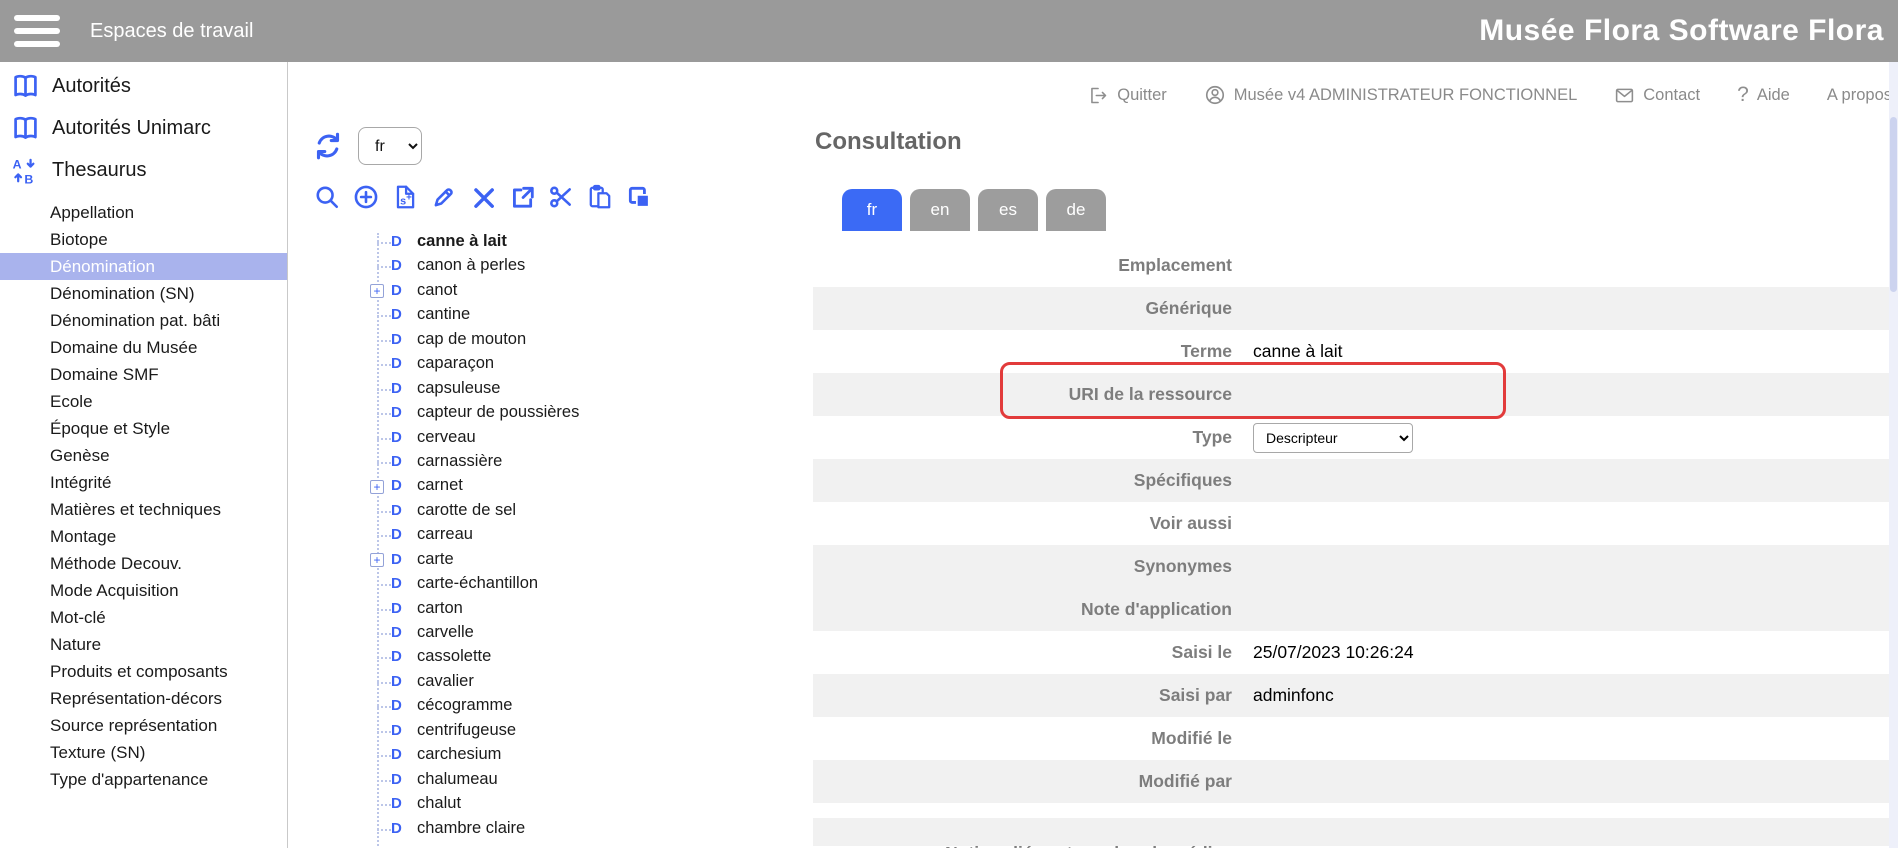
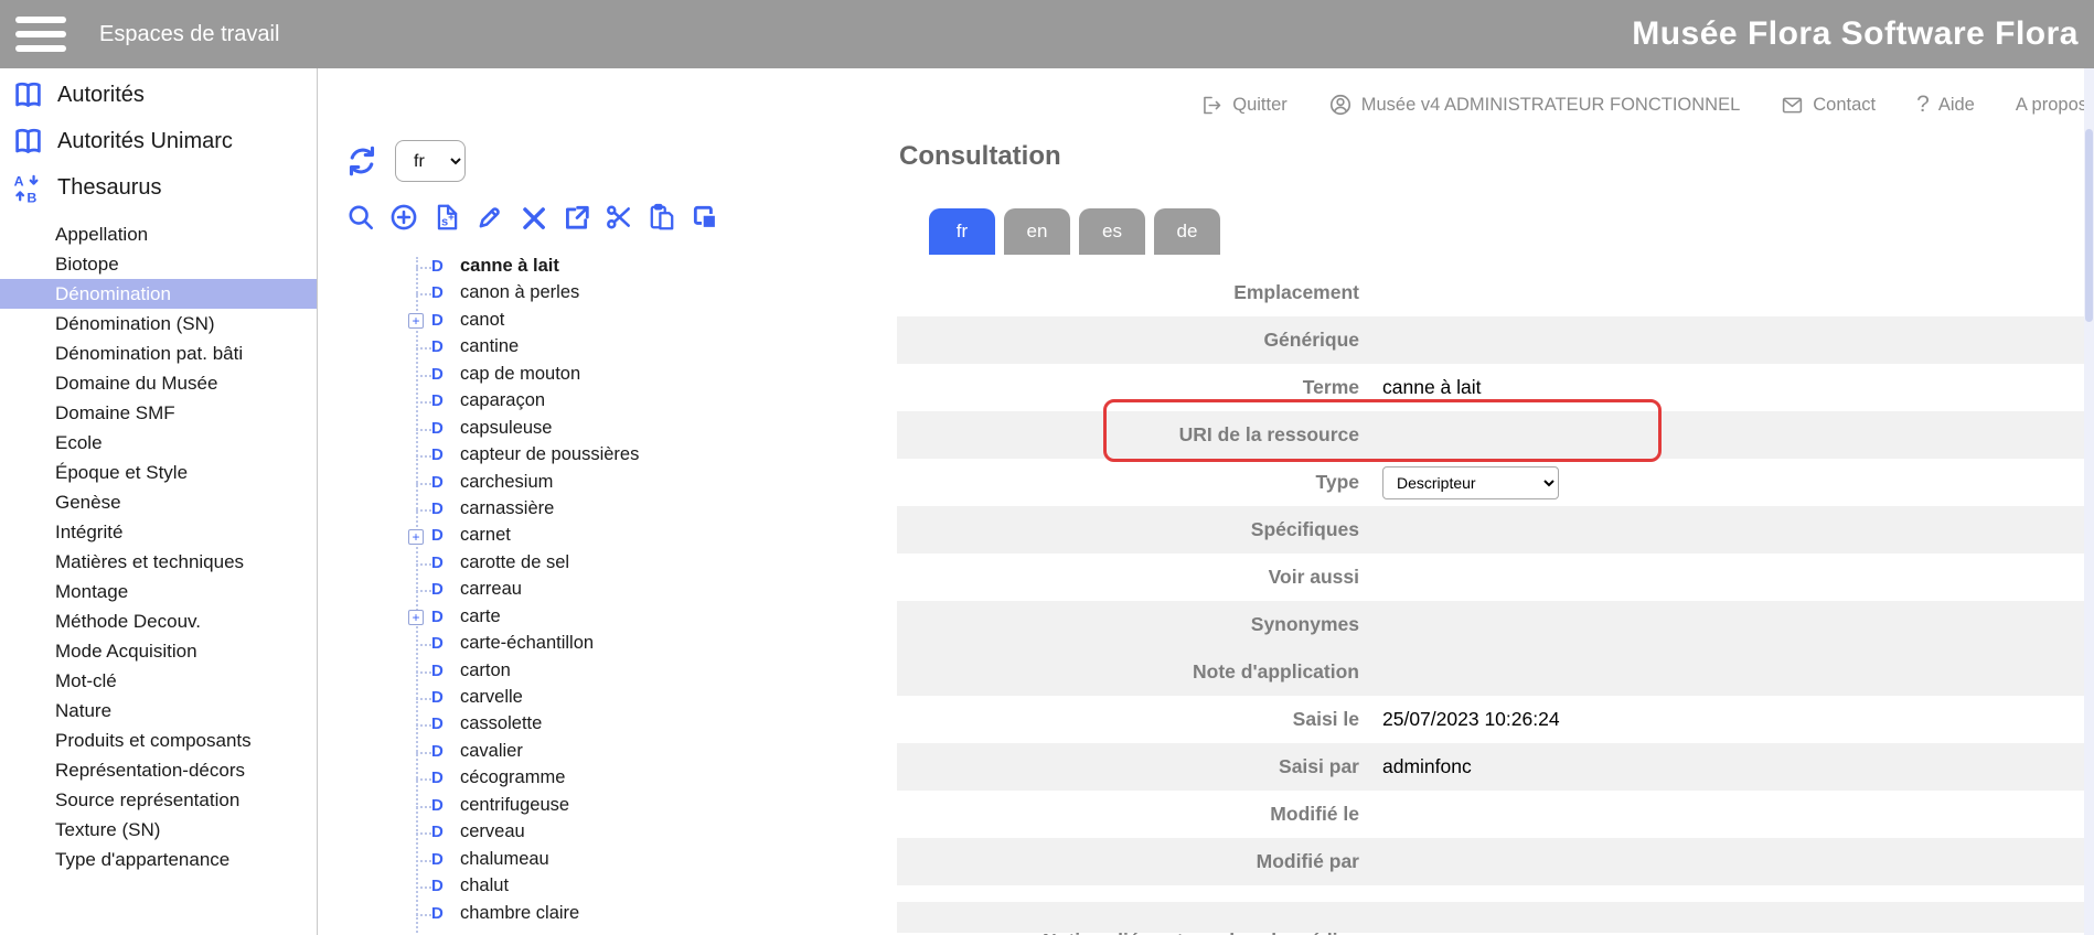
  Espaces de travail
  Musée Flora Software Flora
  Autorités
  Autorités Unimarc
  A
  B
  Thesaurus
  Appellation
  Biotope
  Dénomination
  Dénomination (SN)
  Dénomination pat. bâti
  Domaine du Musée
  Domaine SMF
  Ecole
  Époque et Style
  Genèse
  Intégrité
  Matières et techniques
  Montage
  Méthode Decouv.
  Mode Acquisition
  Mot-clé
  Nature
  Produits et composants
  Représentation-décors
  Source représentation
  Texture (SN)
  Type d'appartenance
  fr
  s
  +
  D
  canne à lait
  D
  canon à perles
  +
  D
  canot
  D
  cantine
  D
  cap de mouton
  D
  caparaçon
  D
  capsuleuse
  D
  capteur de poussières
  D
- cerveau
+ carchesium
  D
  carnassière
  +
  D
  carnet
  D
  carotte de sel
  D
  carreau
  +
  D
  carte
  D
  carte-échantillon
  D
  carton
  D
  carvelle
  D
  cassolette
  D
  cavalier
  D
  cécogramme
  D
  centrifugeuse
  D
- carchesium
+ cerveau
  D
  chalumeau
  D
  chalut
  D
  chambre claire
  Quitter
  Musée v4 ADMINISTRATEUR FONCTIONNEL
  Contact
  ?
  Aide
  A propos
  Consultation
  fr
  en
  es
  de
  Emplacement
  Générique
  Terme
  canne à lait
  URI de la ressource
  Type
  Descripteur
  Spécifiques
  Voir aussi
  Synonymes
  Note d'application
  Saisi le
  25/07/2023 10:26:24
  Saisi par
  adminfonc
  Modifié le
  Modifié par
